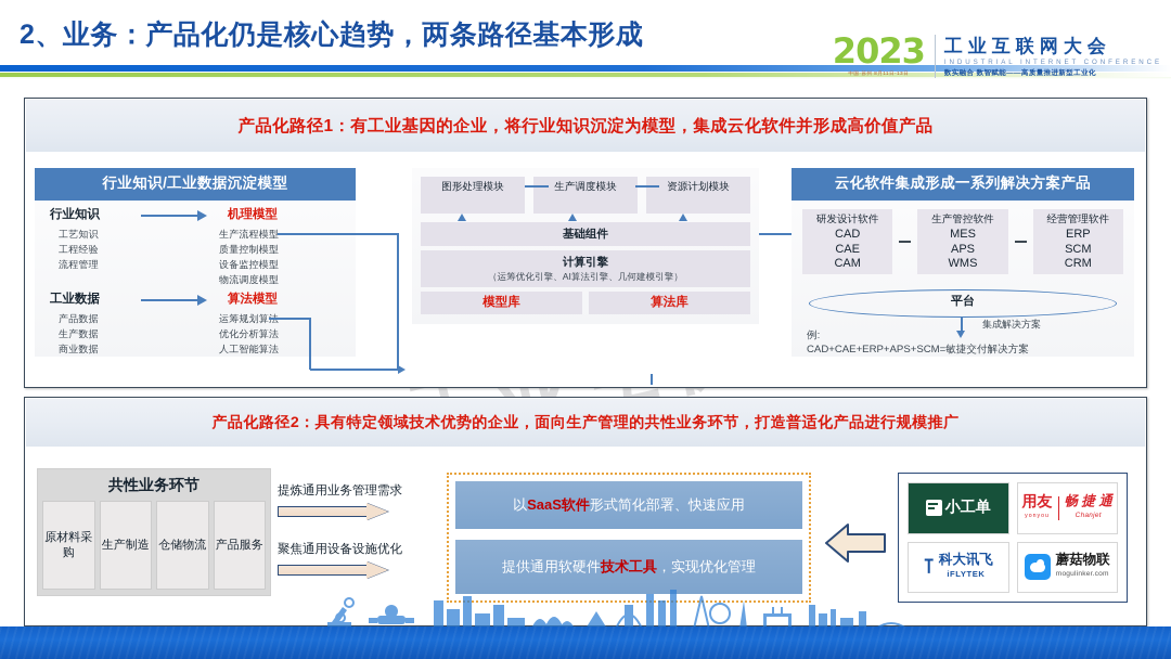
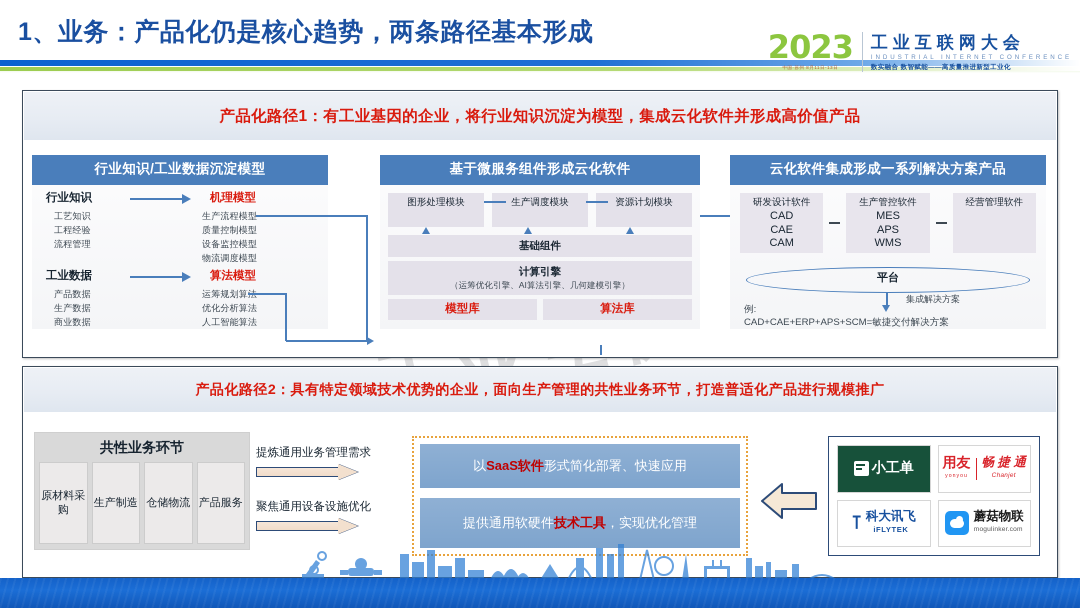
- 2、业务：产品化仍是核心趋势，两条路径基本形成
+ 1、业务：产品化仍是核心趋势，两条路径基本形成
  2023
  工业互联网大会
  产品化路径1：有工业基因的企业，将行业知识沉淀为模型，集成云化软件并形成高价值产品
  行业知识/工业数据沉淀模型
  行业知识
  工艺知识
  工程经验
  流程管理
  机理模型
  生产流程模型
  质量控制模型
  设备监控模型
  物流调度模型
  工业数据
  产品数据
  生产数据
  商业数据
  算法模型
  运筹规划算
  优化分析算法
  人工智能算法
+ 基于微服务组件形成云化软件
  图形处理模块
  生产调度模块
  资源计划模块
  基础组件
  计算引擎
  （运筹优化引擎、AI算法引擎、几何建模引擎）
  模型库
  算法库
  云化软件集成形成一系列解决方案产品
  研发设计软件
  CAD
  CAE
  CAM
  生产管控软件
  MES
  APS
  WMS
  经营管理软件
- ERP
- SCM
- CRM
  平台
  集成解决方案
  例:
  CAD+CAE+ERP+APS+SCM=敏捷交付解决方案
  产品化路径2：具有特定领域技术优势的企业，面向生产管理的共性业务环节，打造普适化产品进行规模推广
  共性业务环节
  原材料采购
  生产制造
  仓储物流
  产品服务
  提炼通用业务管理需求
  聚焦通用设备设施优化
  以
  SaaS软件
  形式简化部署、快速应用
  提供通用软硬件技术工具，实现优化管理
  小工单
  用友
  畅 捷 通
  ⊺
  科大讯飞
  iFLYTEK
  蘑菇物联
